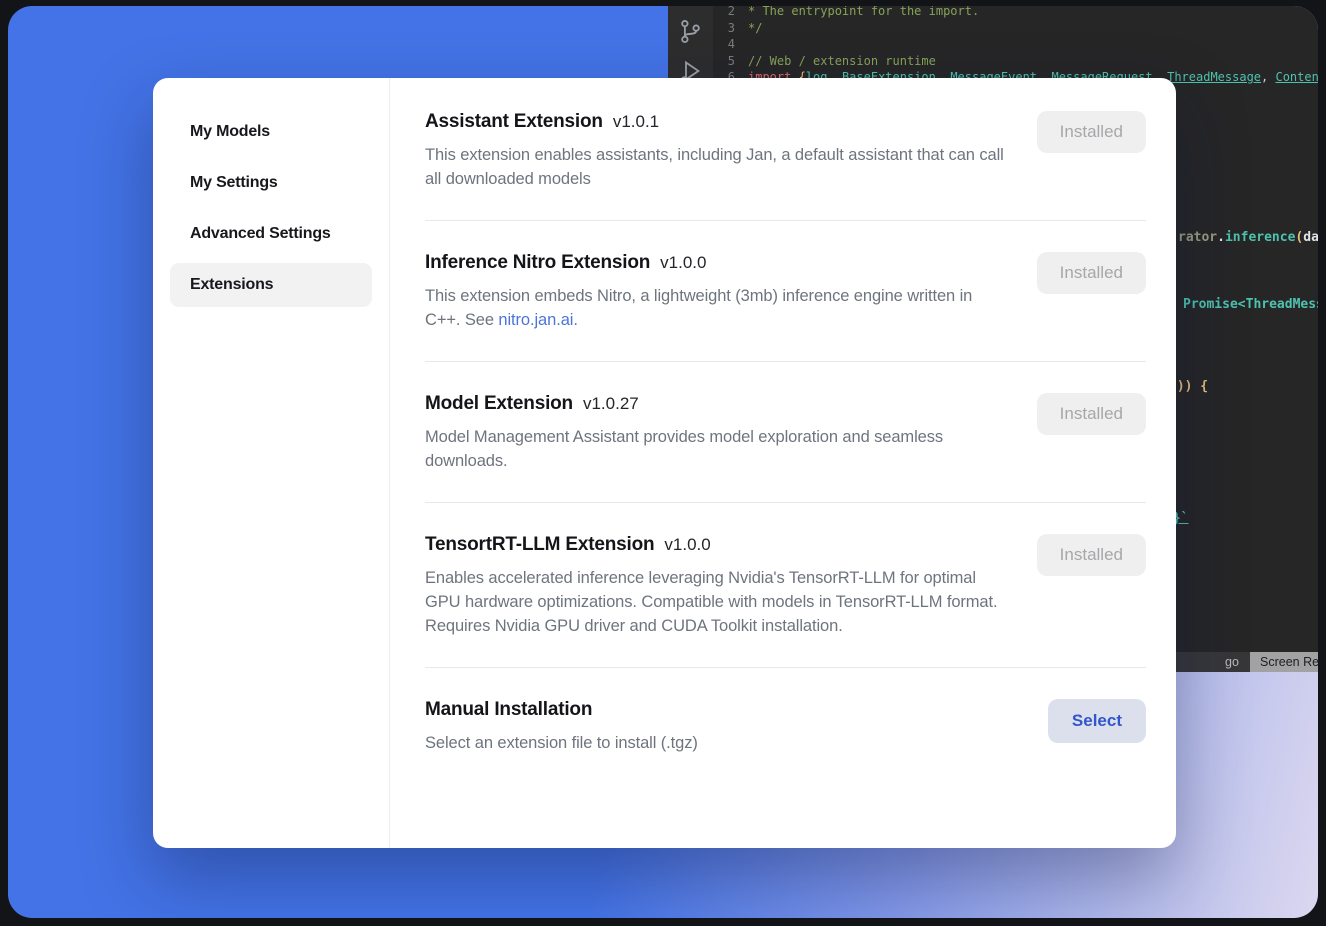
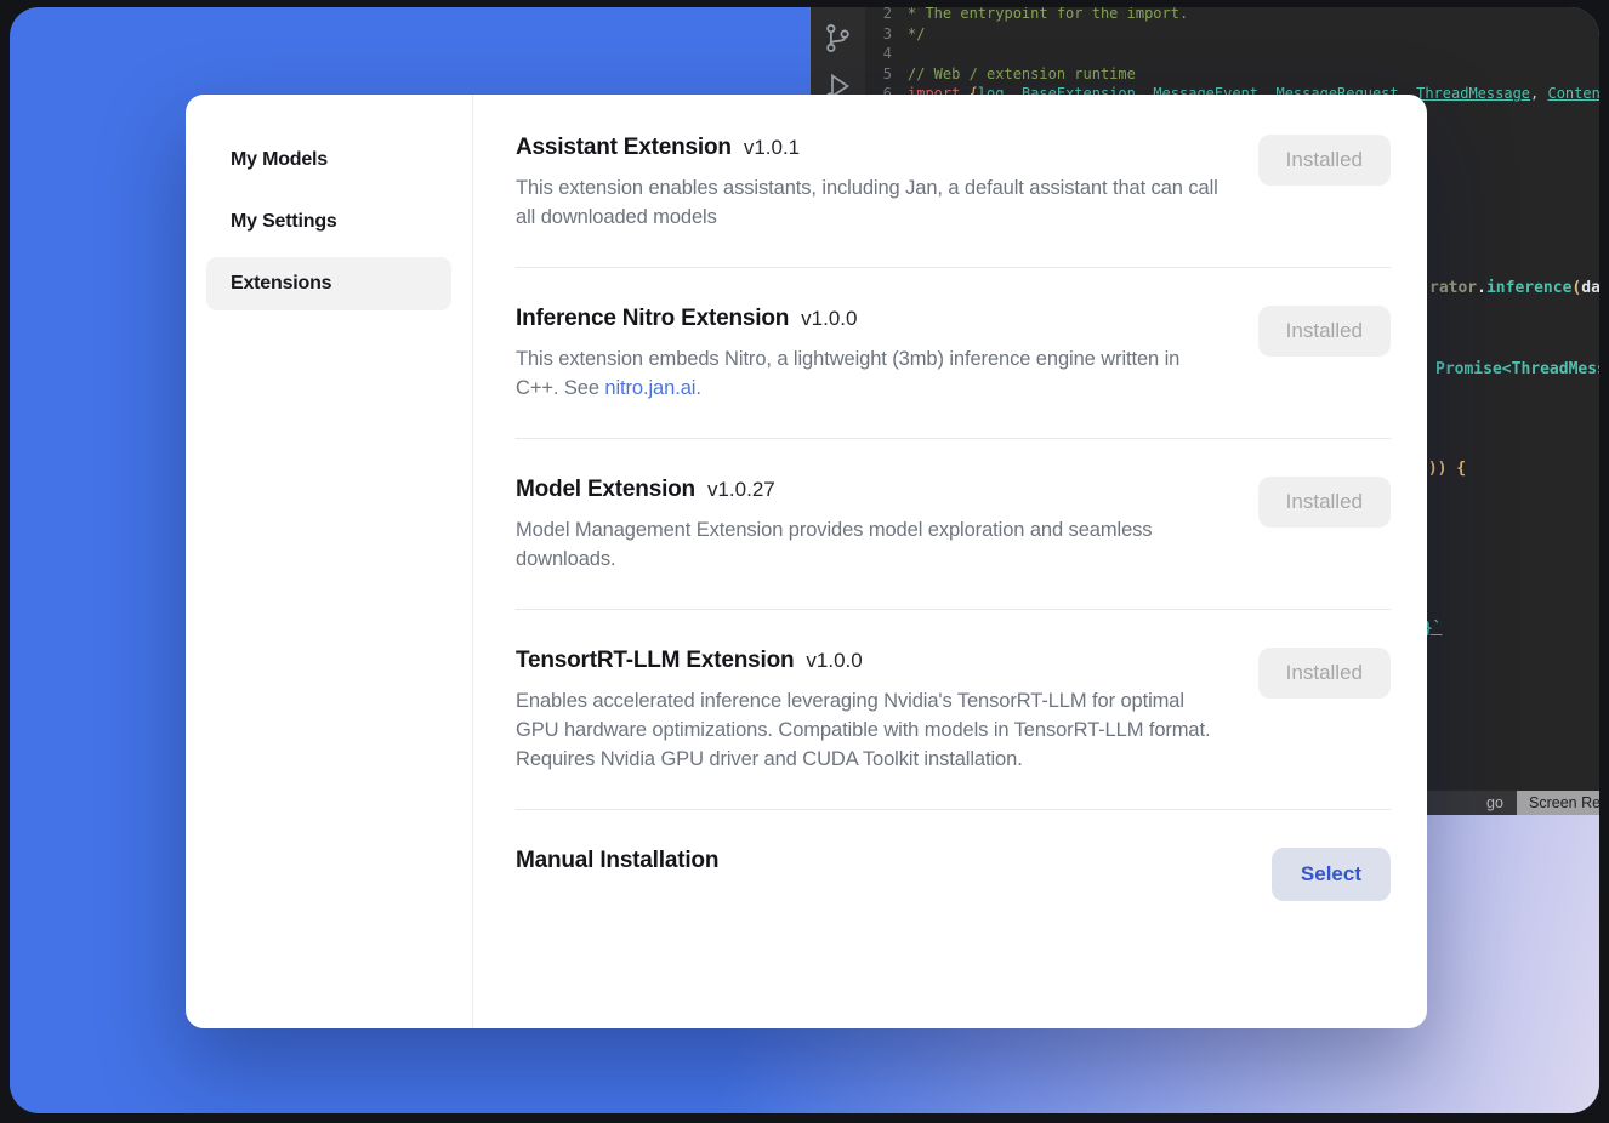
  2
  * The entrypoint for the import.
  3
  */
  4
  5
  // Web / extension runtime
  6
  import {log, BaseExtension, MessageEvent, MessageRequest, ThreadMessage, Conten
  go
  rator.inference(da
  Promise<ThreadMes
  )) {
  My Models
  My Settings
- Advanced Settings
  Extensions
  Assistant Extension
  v1.0.1
  This extension enables assistants, including Jan, a default assistant that can call all downloaded models
  Installed
  Inference Nitro Extension
  v1.0.0
  This extension embeds Nitro, a lightweight (3mb) inference engine written in C++. See nitro.jan.ai.
  Installed
  Model Extension
  v1.0.27
- Model Management Assistant provides model exploration and seamless downloads.
+ Model Management Extension provides model exploration and seamless downloads.
  Installed
  TensortRT-LLM Extension
  v1.0.0
  Enables accelerated inference leveraging Nvidia's TensorRT-LLM for optimal GPU hardware optimizations. Compatible with models in TensorRT-LLM format. Requires Nvidia GPU driver and CUDA Toolkit installation.
  Installed
  Manual Installation
- Select an extension file to install (.tgz)
  Select
